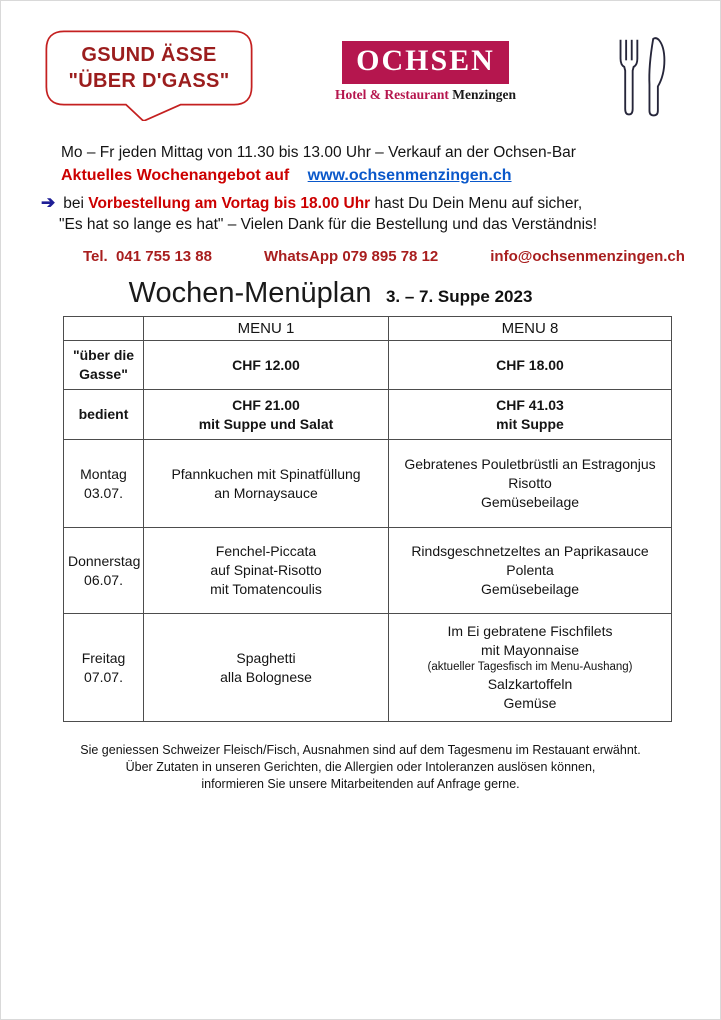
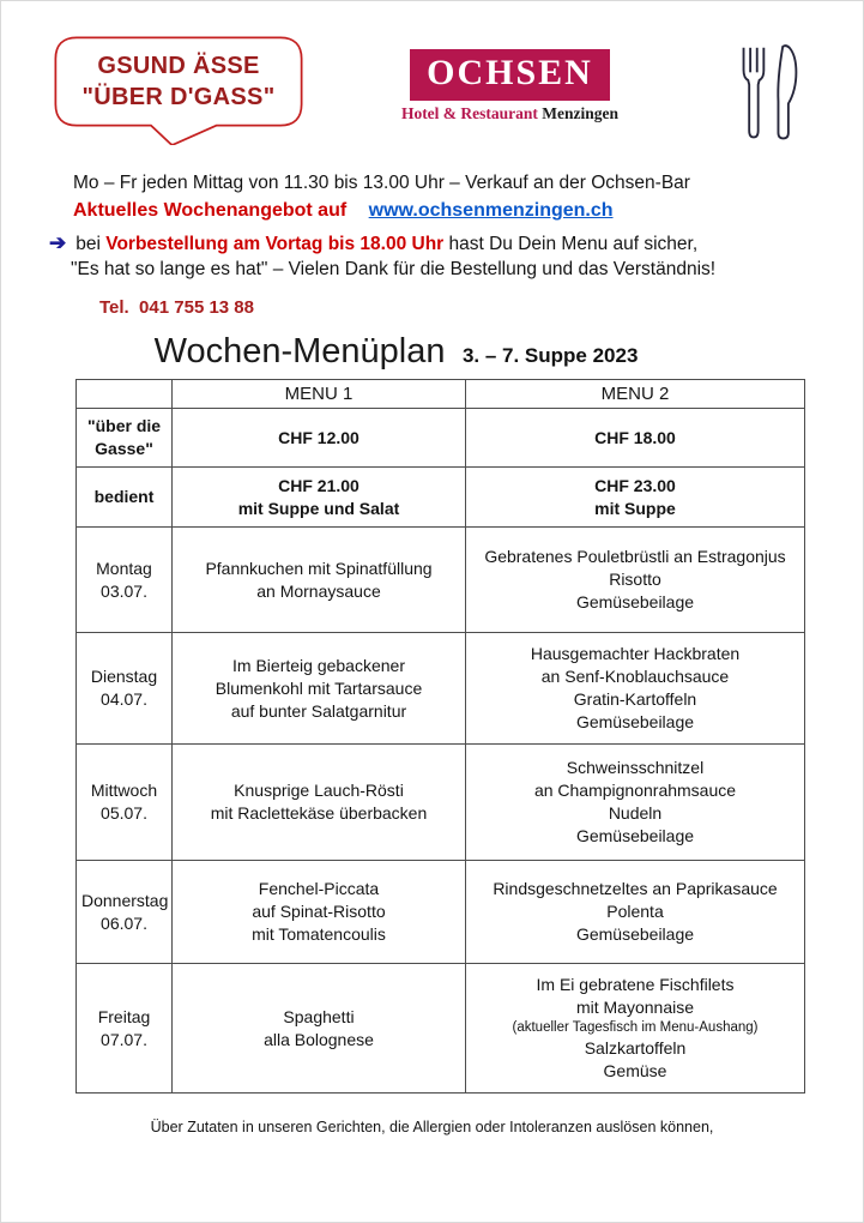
  GSUND ÄSSE
  "ÜBER D'GASS"
  OCHSEN
  Hotel & Restaurant Menzingen
  Mo – Fr jeden Mittag von 11.30 bis 13.00 Uhr – Verkauf an der Ochsen-Bar
  Aktuelles Wochenangebot auf www.ochsenmenzingen.ch
  ➔ bei Vorbestellung am Vortag bis 18.00 Uhr hast Du Dein Menu auf sicher,
  "Es hat so lange es hat" – Vielen Dank für die Bestellung und das Verständnis!
  Tel. 041 755 13 88
- WhatsApp 079 895 78 12
- info@ochsenmenzingen.ch
  Wochen-Menüplan 3. – 7. Suppe 2023
- 	MENU 1	MENU 8
+ 	MENU 1	MENU 2
  "über die Gasse"	CHF 12.00	CHF 18.00
- bedient	CHF 21.00 mit Suppe und Salat	CHF 41.03 mit Suppe
+ bedient	CHF 21.00 mit Suppe und Salat	CHF 23.00 mit Suppe
  Montag 03.07.	Pfannkuchen mit Spinatfüllung an Mornaysauce	Gebratenes Pouletbrüstli an Estragonjus Risotto Gemüsebeilage
+ Dienstag 04.07.	Im Bierteig gebackener Blumenkohl mit Tartarsauce auf bunter Salatgarnitur	Hausgemachter Hackbraten an Senf-Knoblauchsauce Gratin-Kartoffeln Gemüsebeilage
+ Mittwoch 05.07.	Knusprige Lauch-Rösti mit Raclettekäse überbacken	Schweinsschnitzel an Champignonrahmsauce Nudeln Gemüsebeilage
  Donnerstag 06.07.	Fenchel-Piccata auf Spinat-Risotto mit Tomatencoulis	Rindsgeschnetzeltes an Paprikasauce Polenta Gemüsebeilage
  Freitag 07.07.	Spaghetti alla Bolognese	Im Ei gebratene Fischfilets mit Mayonnaise (aktueller Tagesfisch im Menu-Aushang) Salzkartoffeln Gemüse
- Sie geniessen Schweizer Fleisch/Fisch, Ausnahmen sind auf dem Tagesmenu im Restauant erwähnt.
  Über Zutaten in unseren Gerichten, die Allergien oder Intoleranzen auslösen können,
- informieren Sie unsere Mitarbeitenden auf Anfrage gerne.
